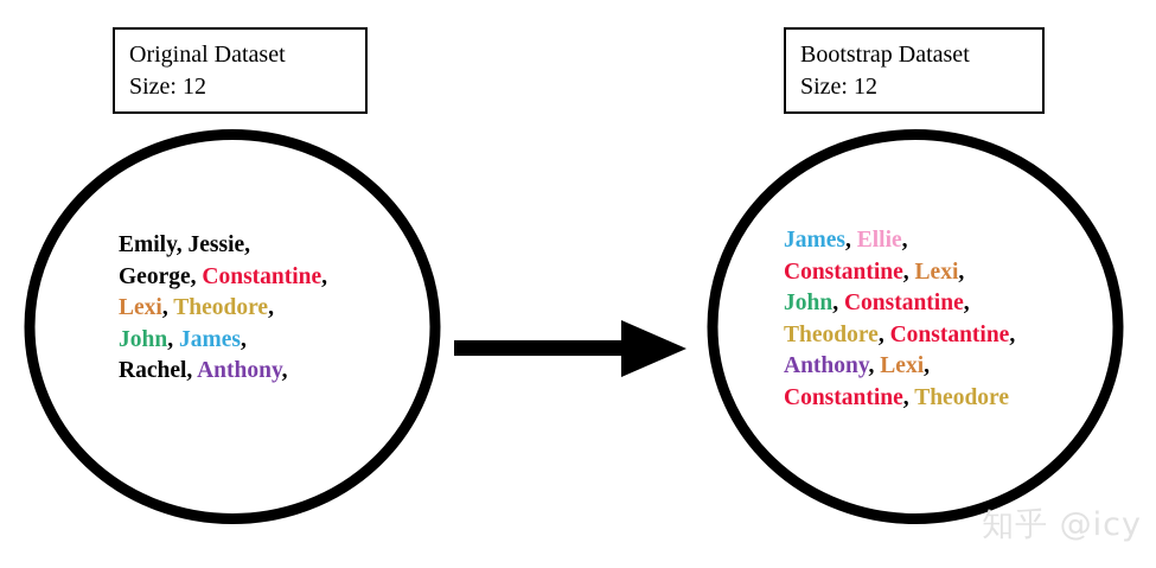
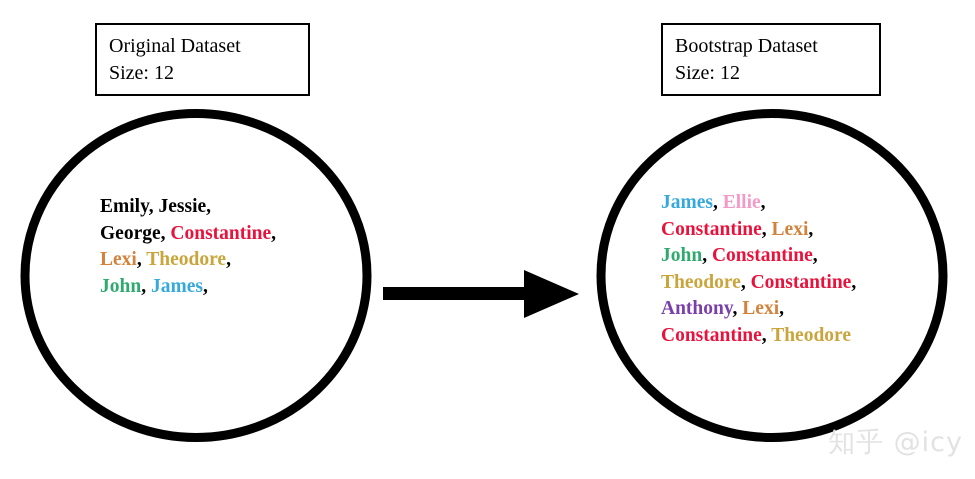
  Original Dataset
  Size: 12
  Bootstrap Dataset
  Size: 12
  Emily, Jessie,
  George, Constantine,
  Lexi, Theodore,
  John, James,
- Rachel, Anthony,
  James, Ellie,
  Constantine, Lexi,
  John, Constantine,
  Theodore, Constantine,
  Anthony, Lexi,
  Constantine, Theodore
  知乎 @icy
